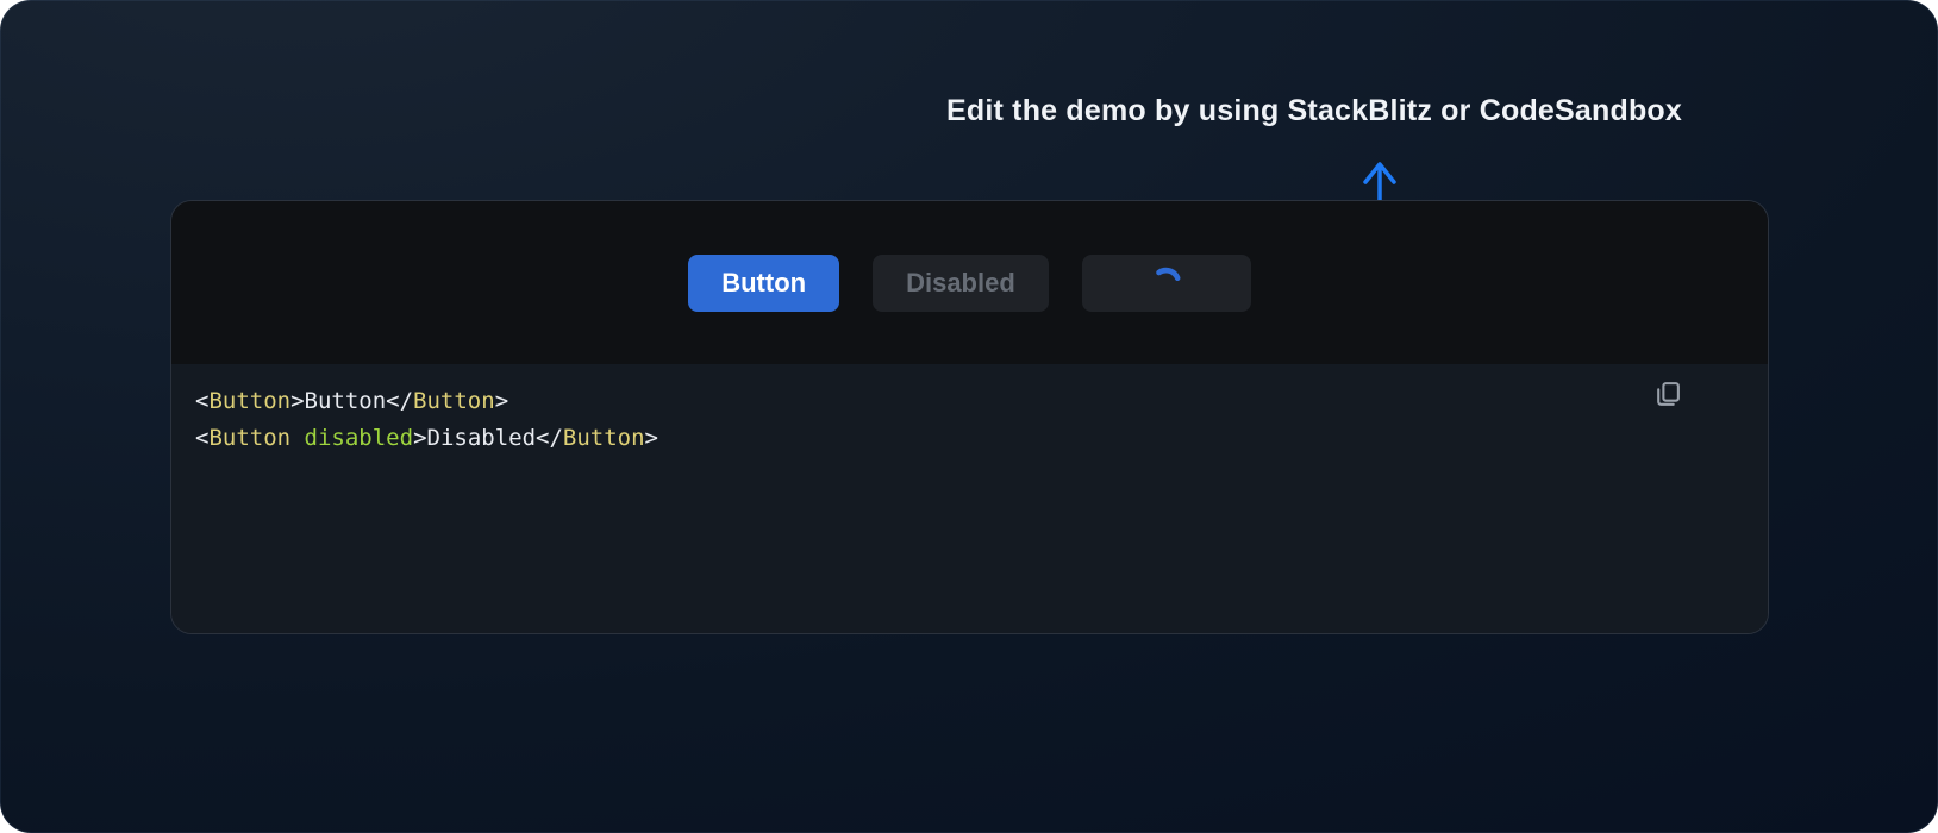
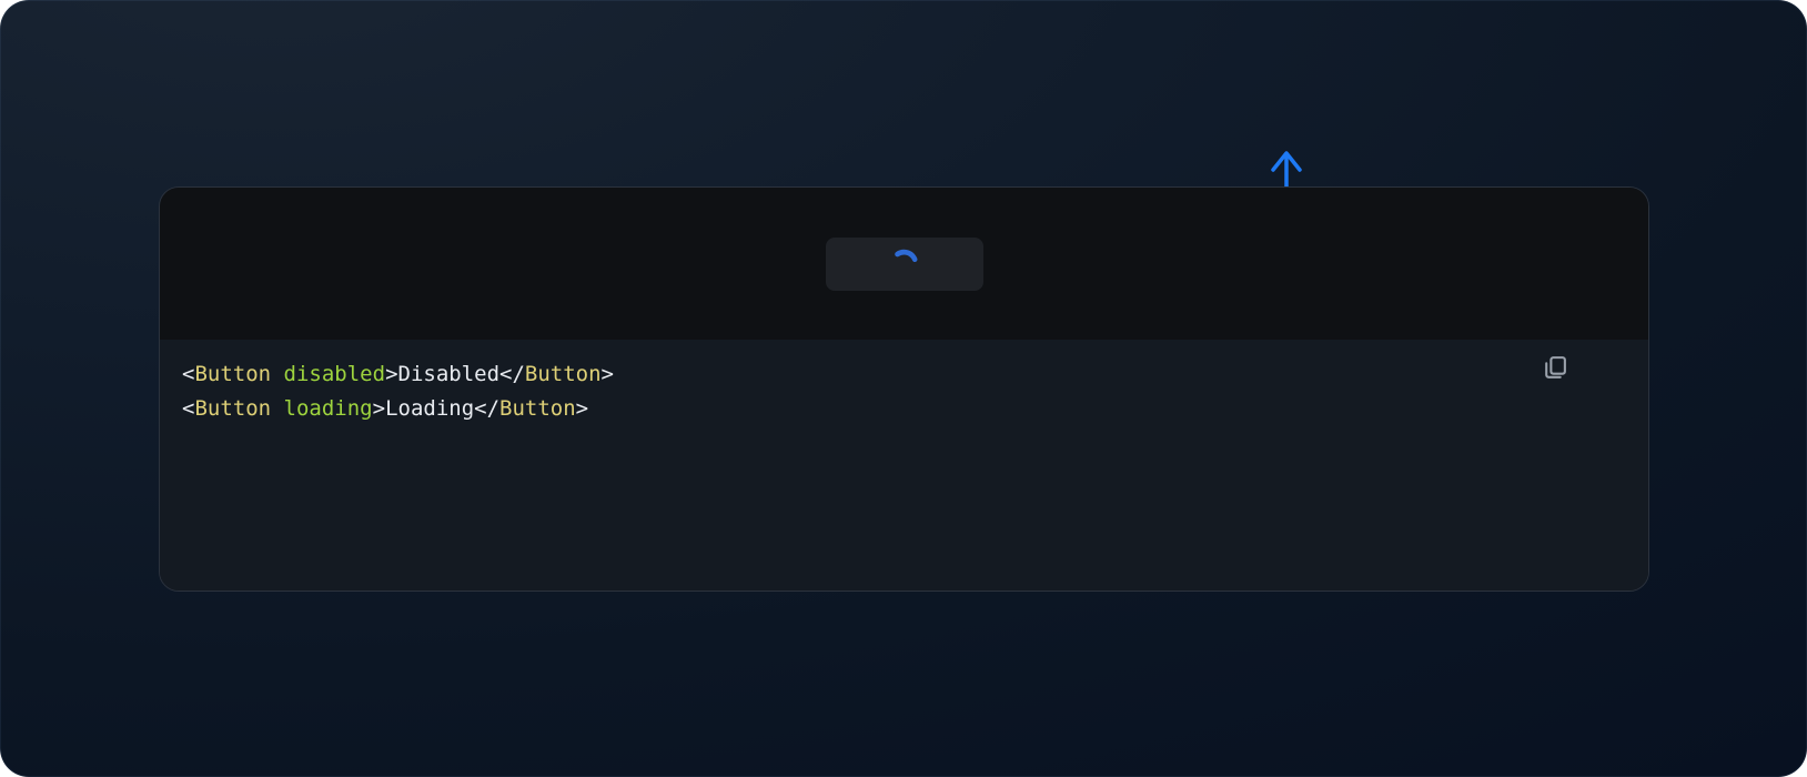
- Edit the demo by using StackBlitz or CodeSandbox
- Button
- Disabled
- <Button>Button</Button>
  <Button disabled>Disabled</Button>
+ <Button loading>Loading</Button>
